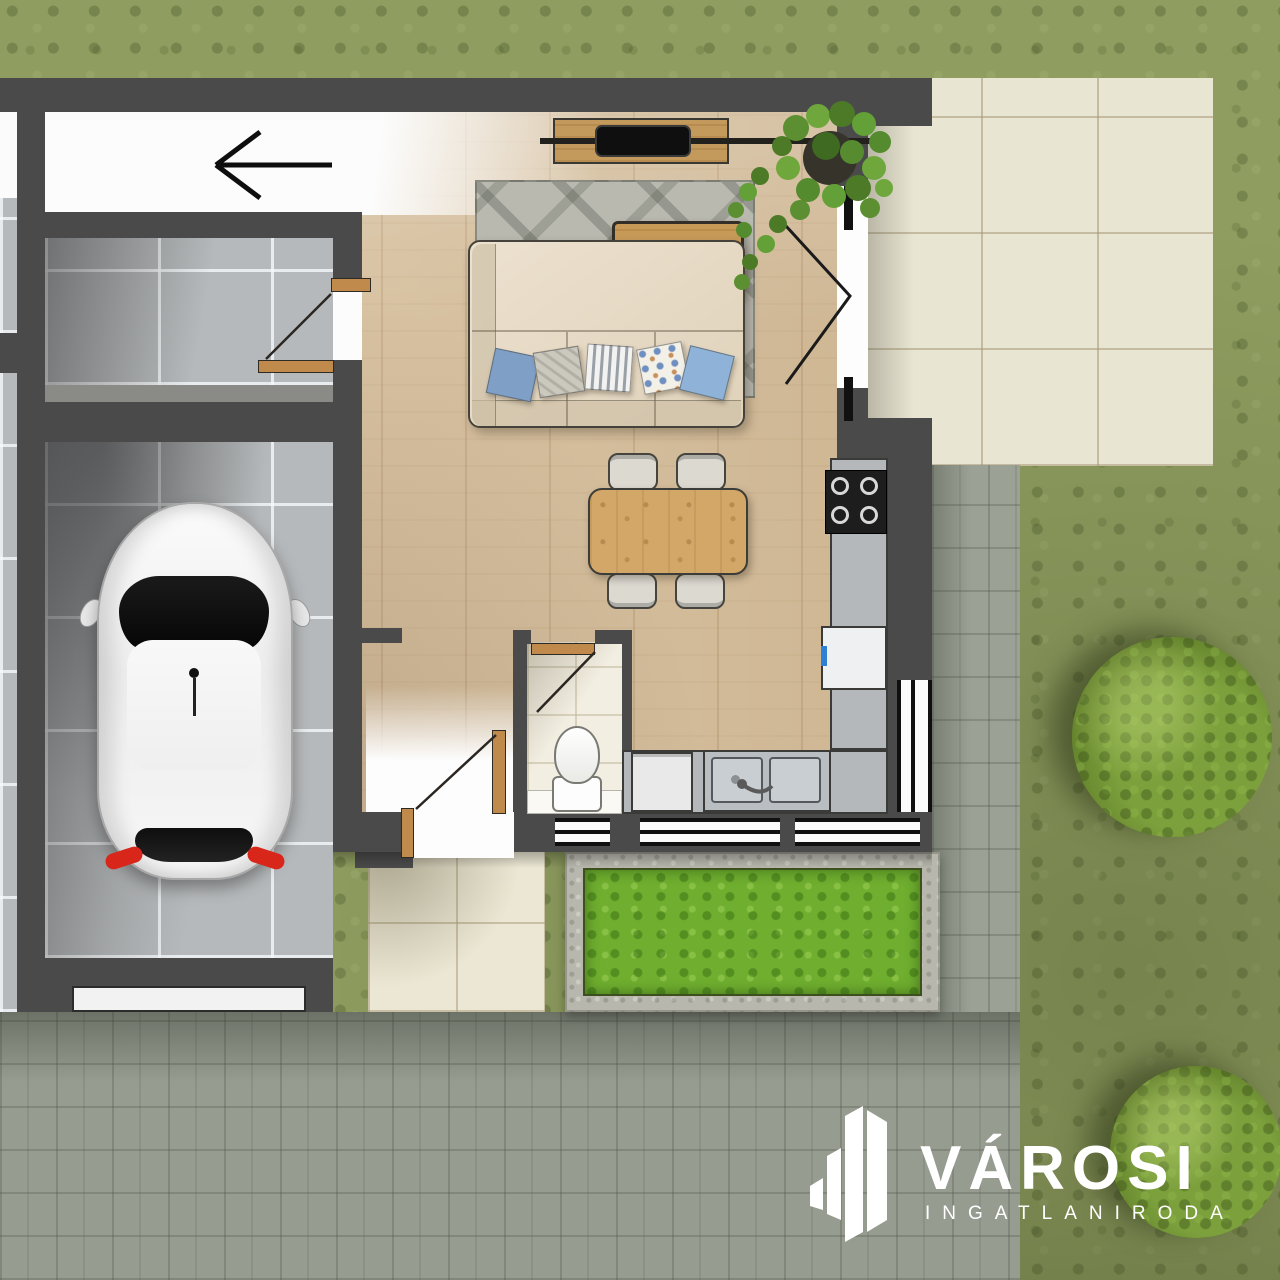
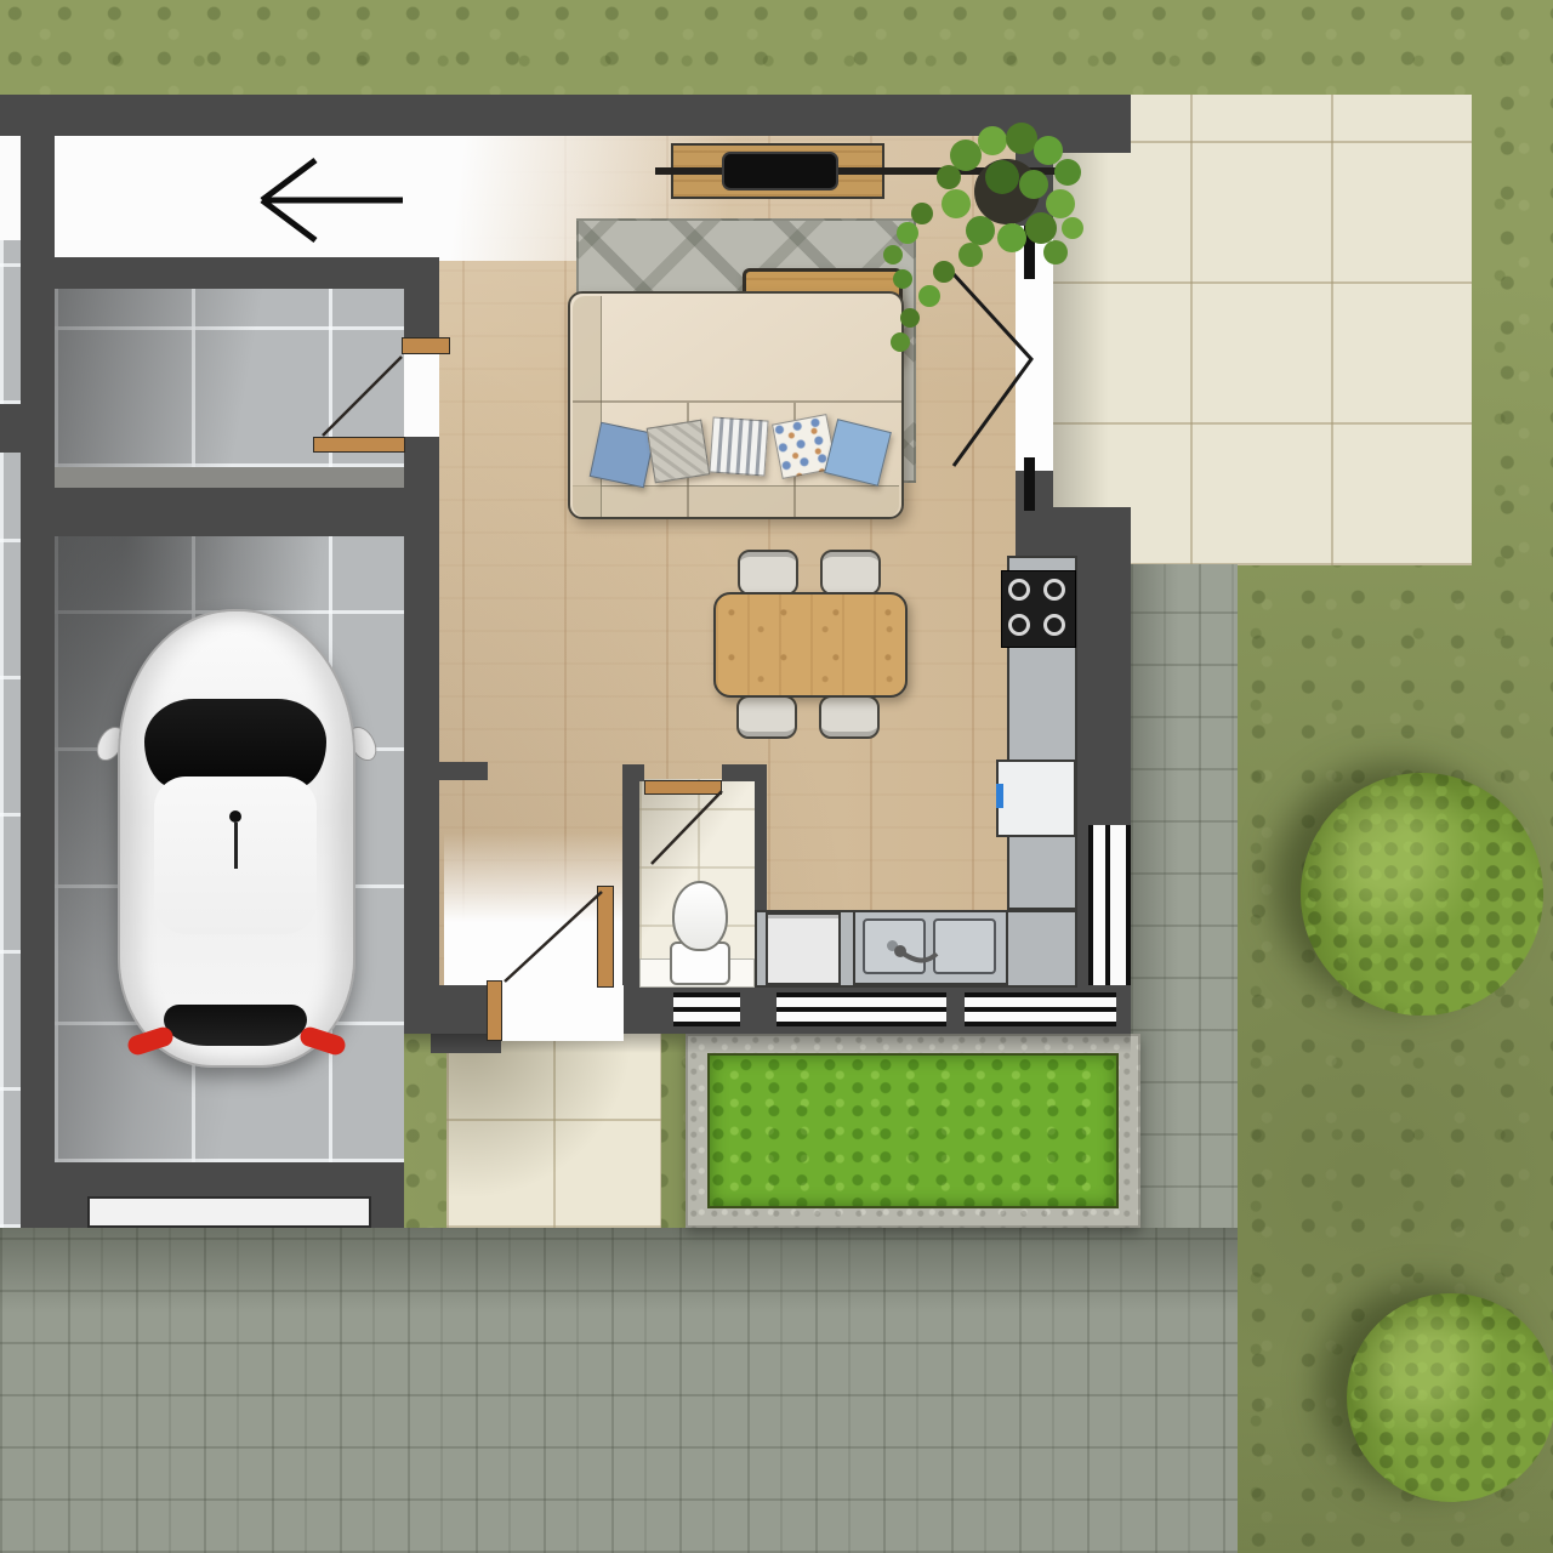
- VÁROSI
- INGATLANIRODA
